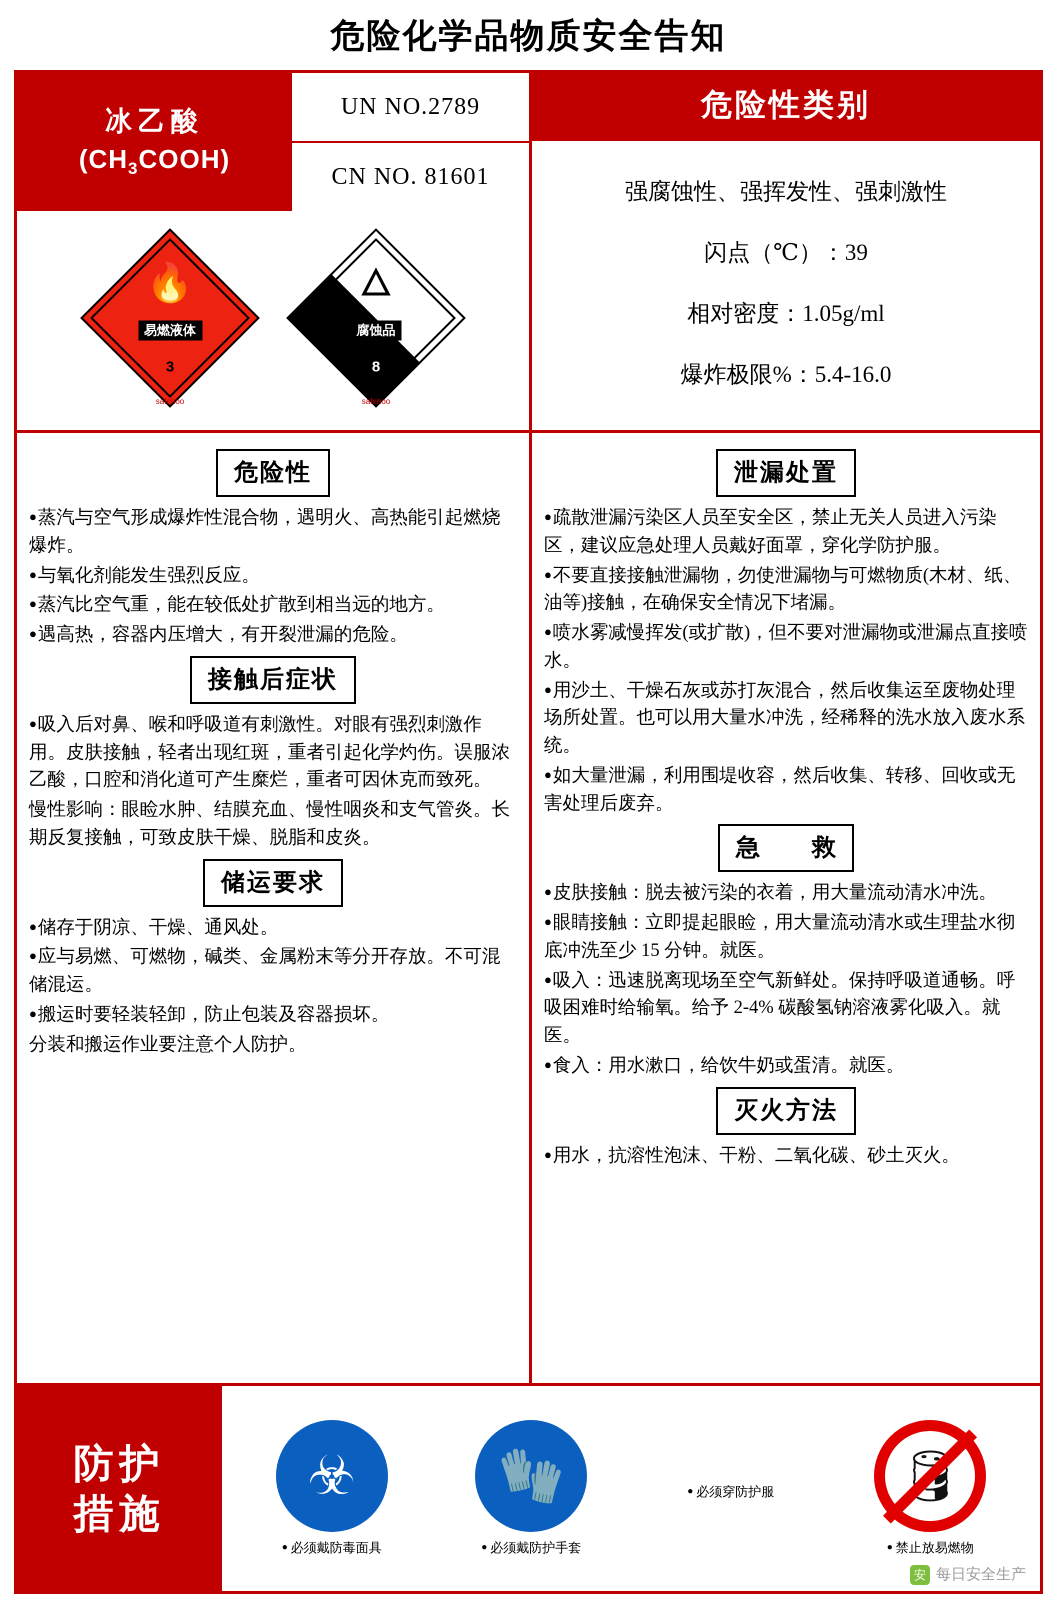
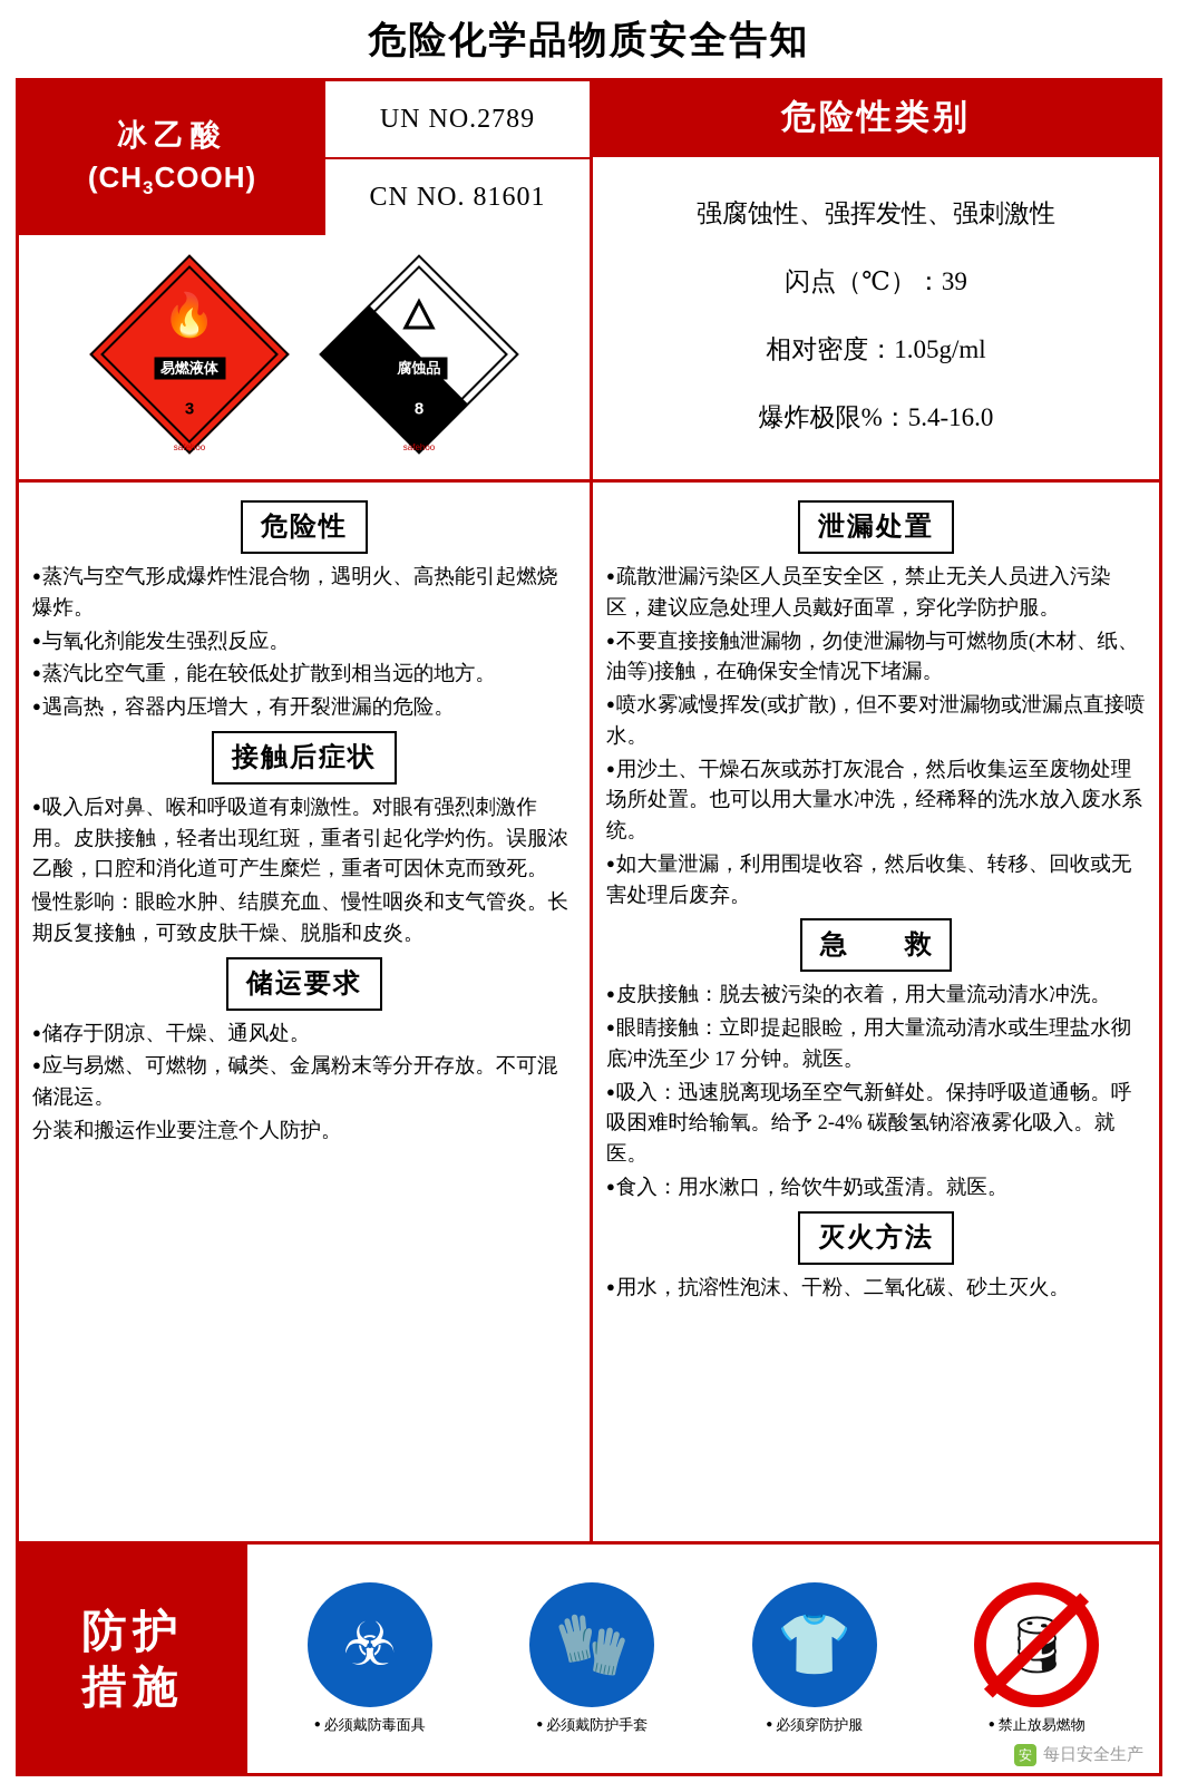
  危险化学品物质安全告知
  冰乙酸
  (CH3COOH)
  UN NO.2789
  CN NO. 81601
  🔥
  易燃液体
  3
  safehoo
  🜂
  腐蚀品
  8
  safehoo
  危险性类别
  强腐蚀性、强挥发性、强刺激性
  闪点（℃）：39
  相对密度：1.05g/ml
  爆炸极限%：5.4-16.0
  危险性
  蒸汽与空气形成爆炸性混合物，遇明火、高热能引起燃烧爆炸。
  与氧化剂能发生强烈反应。
  蒸汽比空气重，能在较低处扩散到相当远的地方。
  遇高热，容器内压增大，有开裂泄漏的危险。
  接触后症状
  吸入后对鼻、喉和呼吸道有刺激性。对眼有强烈刺激作用。皮肤接触，轻者出现红斑，重者引起化学灼伤。误服浓乙酸，口腔和消化道可产生糜烂，重者可因休克而致死。
  慢性影响：眼睑水肿、结膜充血、慢性咽炎和支气管炎。长期反复接触，可致皮肤干燥、脱脂和皮炎。
  储运要求
  储存于阴凉、干燥、通风处。
  应与易燃、可燃物，碱类、金属粉末等分开存放。不可混储混运。
- 搬运时要轻装轻卸，防止包装及容器损坏。
  分装和搬运作业要注意个人防护。
  泄漏处置
  疏散泄漏污染区人员至安全区，禁止无关人员进入污染区，建议应急处理人员戴好面罩，穿化学防护服。
  不要直接接触泄漏物，勿使泄漏物与可燃物质(木材、纸、油等)接触，在确保安全情况下堵漏。
  喷水雾减慢挥发(或扩散)，但不要对泄漏物或泄漏点直接喷水。
  用沙土、干燥石灰或苏打灰混合，然后收集运至废物处理场所处置。也可以用大量水冲洗，经稀释的洗水放入废水系统。
  如大量泄漏，利用围堤收容，然后收集、转移、回收或无害处理后废弃。
  急 救
  皮肤接触：脱去被污染的衣着，用大量流动清水冲洗。
- 眼睛接触：立即提起眼睑，用大量流动清水或生理盐水彻底冲洗至少 15 分钟。就医。
+ 眼睛接触：立即提起眼睑，用大量流动清水或生理盐水彻底冲洗至少 17 分钟。就医。
  吸入：迅速脱离现场至空气新鲜处。保持呼吸道通畅。呼吸困难时给输氧。给予 2-4% 碳酸氢钠溶液雾化吸入。就医。
  食入：用水漱口，给饮牛奶或蛋清。就医。
  灭火方法
  用水，抗溶性泡沫、干粉、二氧化碳、砂土灭火。
  防护
  措施
  ☣
  ● 必须戴防毒面具
  🧤
  ● 必须戴防护手套
+ 👕
  ● 必须穿防护服
  🛢
  ● 禁止放易燃物
  安
  每日安全生产
